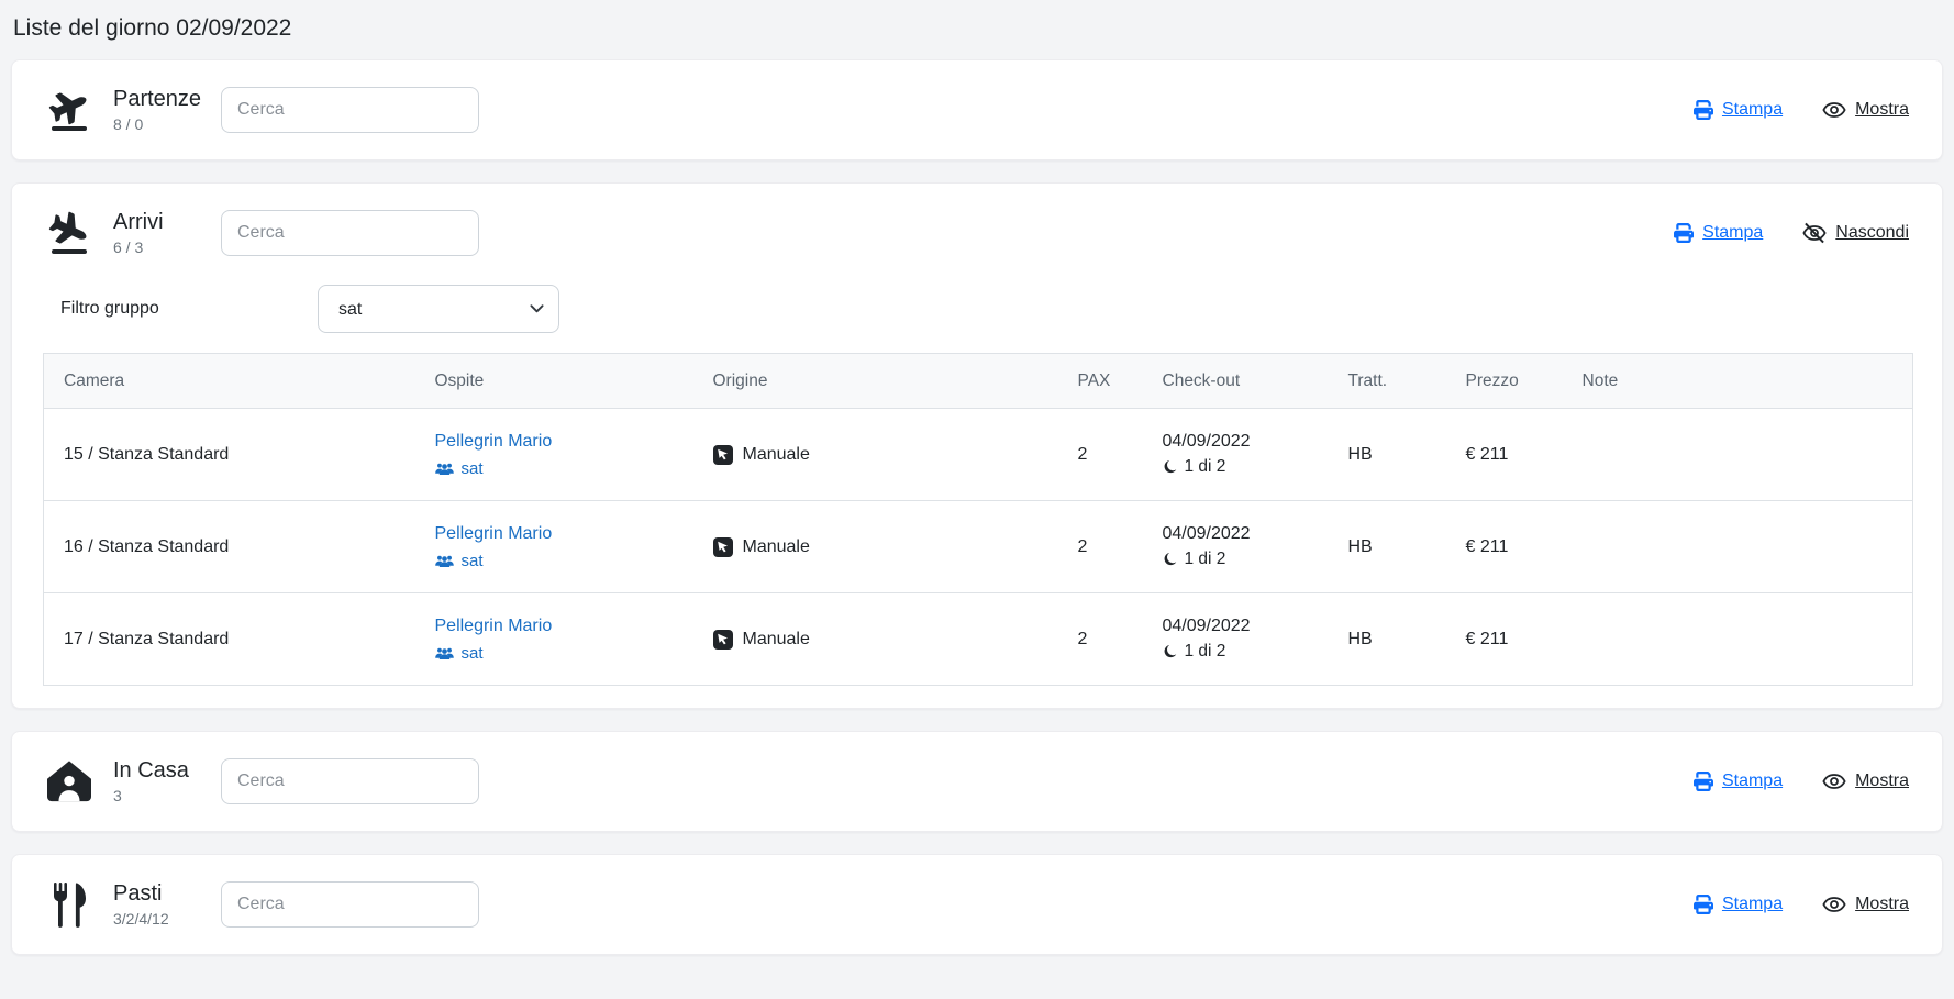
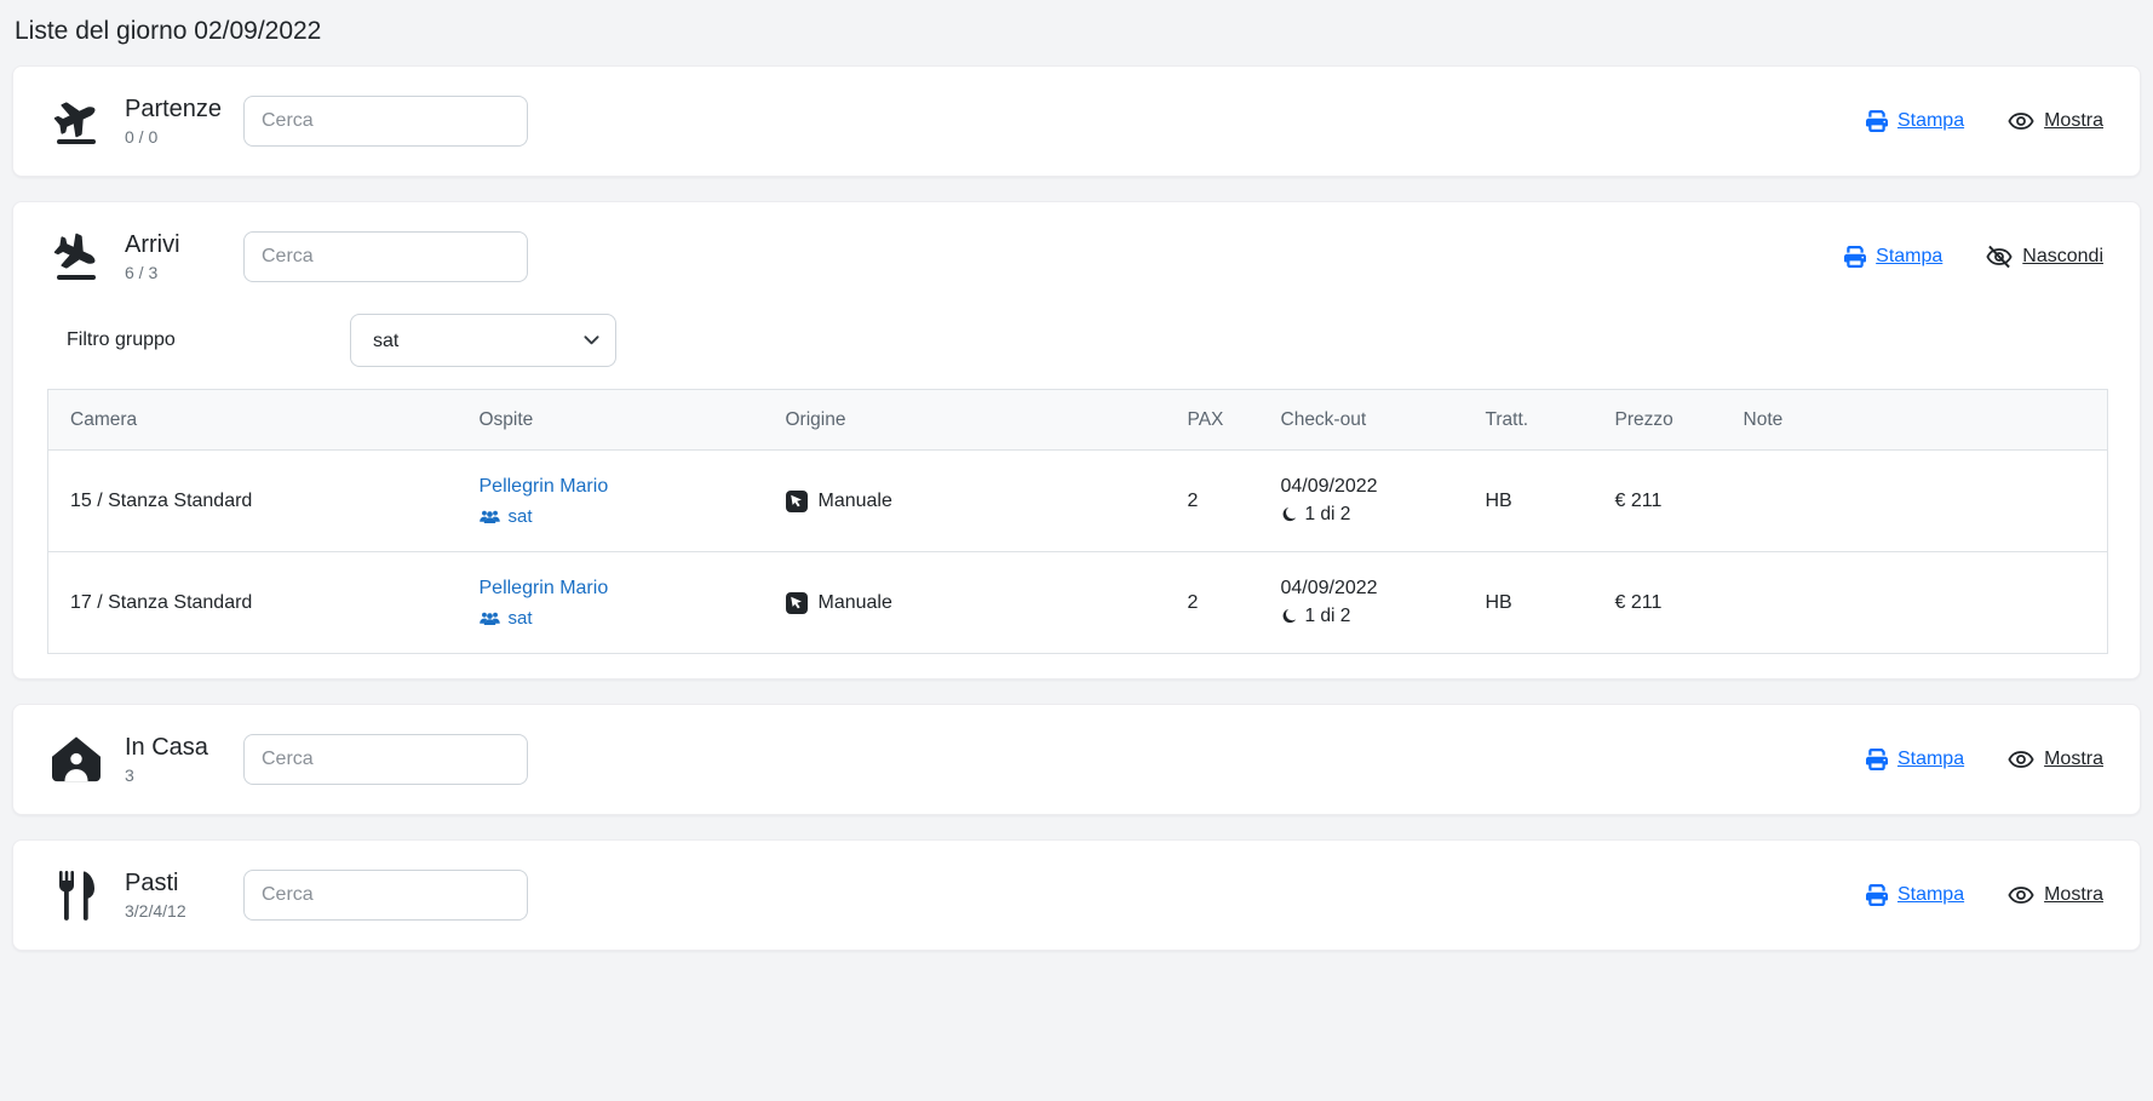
  Liste del giorno 02/09/2022
  Partenze
- 8 / 0
+ 0 / 0
  Cerca
  Stampa
  Mostra
  Arrivi
  6 / 3
  Cerca
  Stampa
  Nascondi
  Filtro gruppo
  sat
  Camera	Ospite	Origine	PAX	Check-out	Tratt.	Prezzo	Note
  15 / Stanza Standard	Pellegrin Mario sat	Manuale	2	04/09/2022 1 di 2	HB	€ 211
- 16 / Stanza Standard	Pellegrin Mario sat	Manuale	2	04/09/2022 1 di 2	HB	€ 211
  17 / Stanza Standard	Pellegrin Mario sat	Manuale	2	04/09/2022 1 di 2	HB	€ 211
  In Casa
  3
  Cerca
  Stampa
  Mostra
  Pasti
  3/2/4/12
  Cerca
  Stampa
  Mostra
